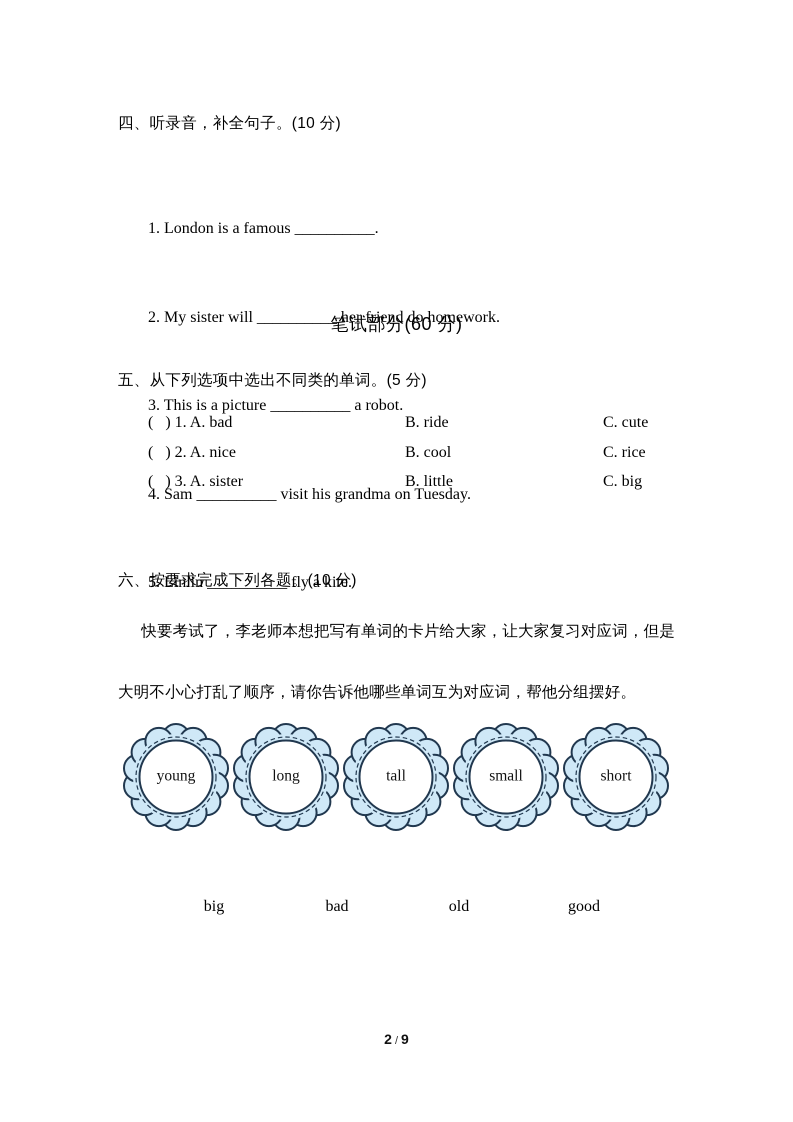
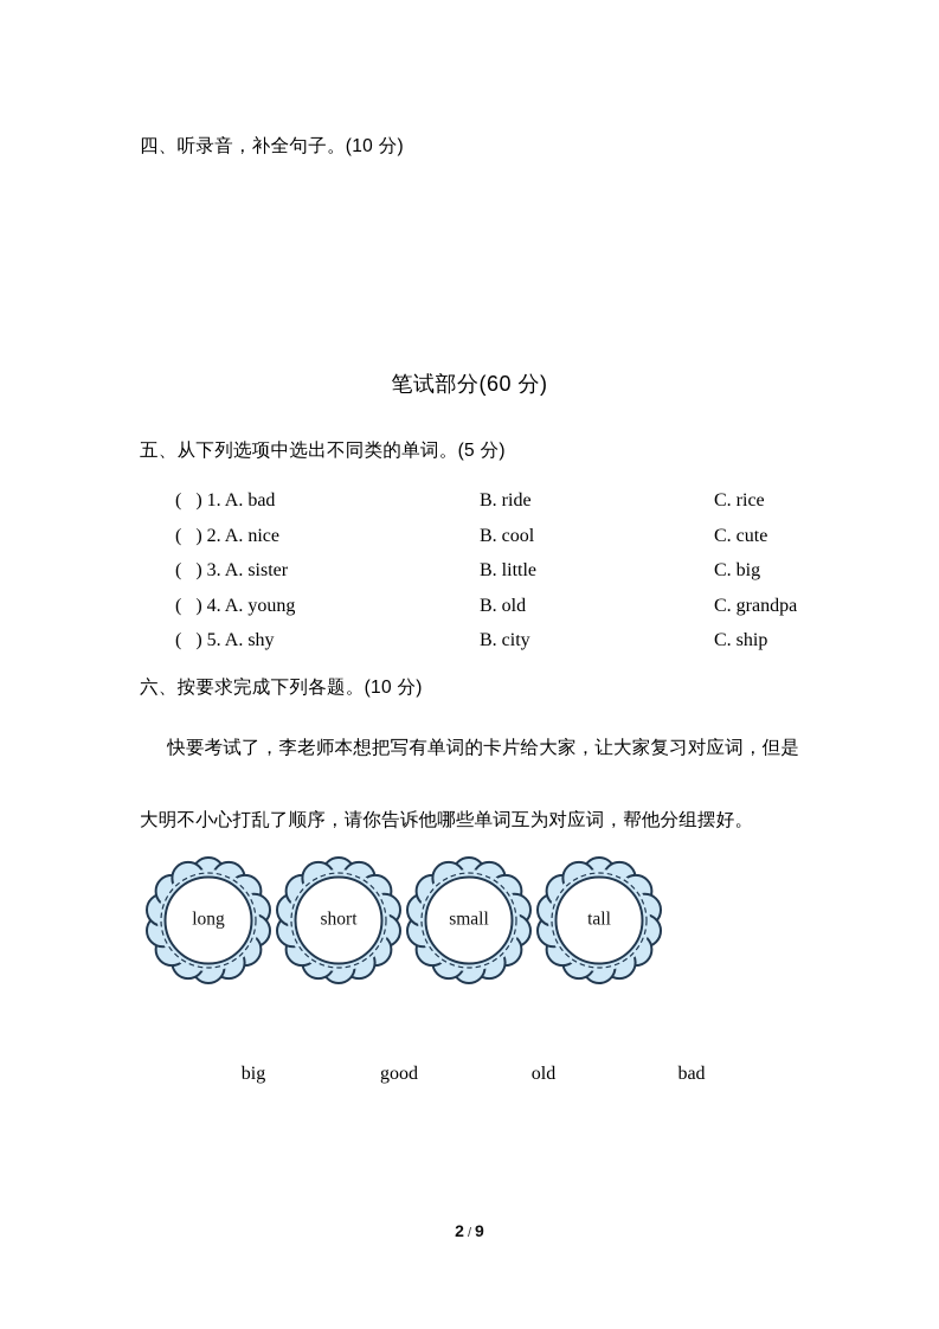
  四、听录音，补全句子。(10 分)
- 1. London is a famous __________.
- 2. My sister will __________ her friend do homework.
- 3. This is a picture __________ a robot.
- 4. Sam __________ visit his grandma on Tuesday.
- 5. Linlin __________ fly a kite.
  笔试部分(60 分)
  五、从下列选项中选出不同类的单词。(5 分)
  ( ) 1. A. bad
  B. ride
- C. cute
+ C. rice
  ( ) 2. A. nice
  B. cool
- C. rice
+ C. cute
  ( ) 3. A. sister
  B. little
  C. big
+ ( ) 4. A. young
+ B. old
+ C. grandpa
+ ( ) 5. A. shy
+ B. city
+ C. ship
  六、按要求完成下列各题。(10 分)
  快要考试了，李老师本想把写有单词的卡片给大家，让大家复习对应词，但是
  大明不小心打乱了顺序，请你告诉他哪些单词互为对应词，帮他分组摆好。
- young
  long
- tall
+ short
  small
- short
+ tall
  big
- bad
+ good
  old
- good
+ bad
  2 / 9
